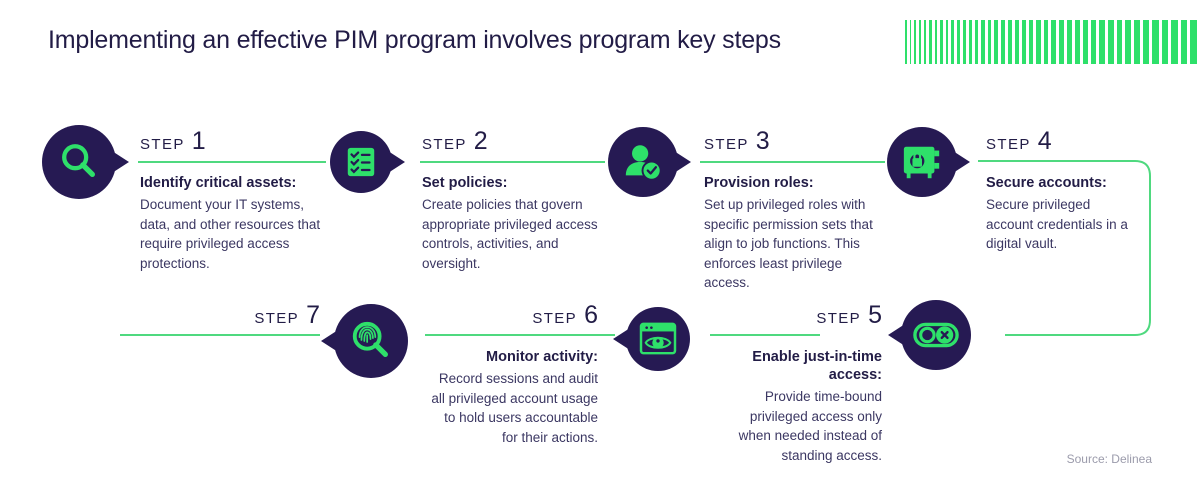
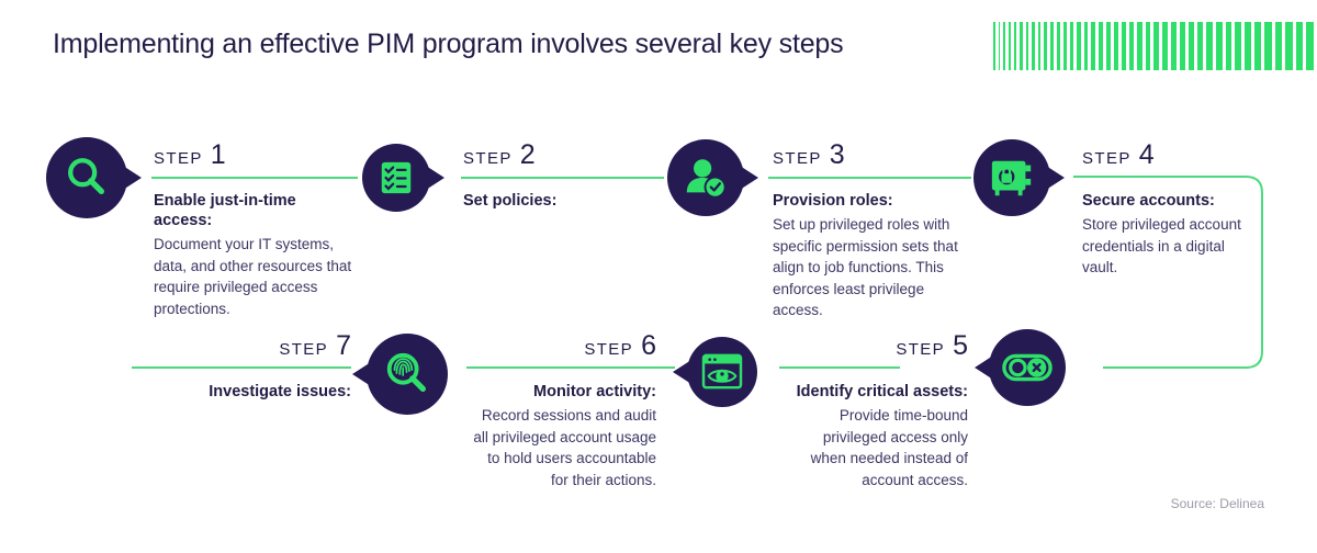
- Implementing an effective PIM program involves program key steps
+ Implementing an effective PIM program involves several key steps
  STEP
  1
- Identify critical assets:
+ Enable just-in-time access:
  Document your IT systems, data, and other resources that require privileged access protections.
  STEP
  2
  Set policies:
- Create policies that govern appropriate privileged access controls, activities, and oversight.
  STEP
  3
  Provision roles:
  Set up privileged roles with specific permission sets that align to job functions. This enforces least privilege access.
  STEP
  4
  Secure accounts:
- Secure privileged account credentials in a digital vault.
+ Store privileged account credentials in a digital vault.
  STEP
  5
- Enable just-in-time access:
+ Identify critical assets:
- Provide time-bound privileged access only when needed instead of standing access.
+ Provide time-bound privileged access only when needed instead of account access.
  STEP
  6
  Monitor activity:
  Record sessions and audit all privileged account usage to hold users accountable for their actions.
  STEP
  7
+ Investigate issues:
  Source: Delinea
